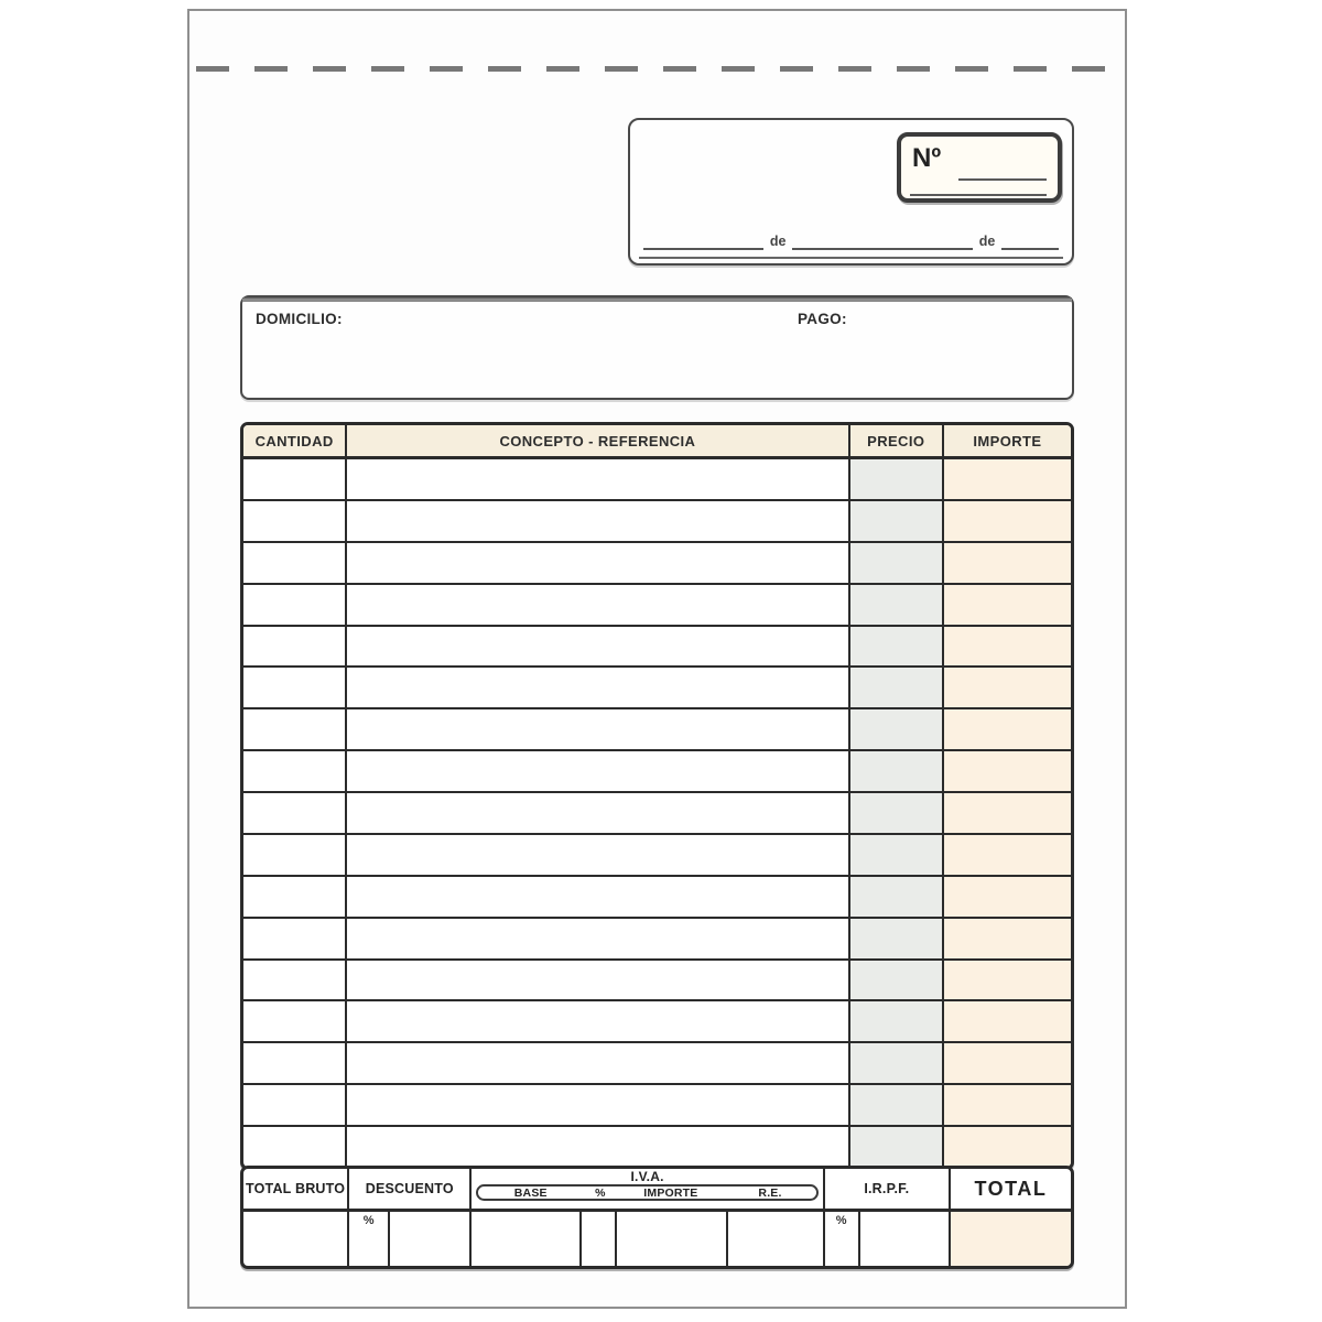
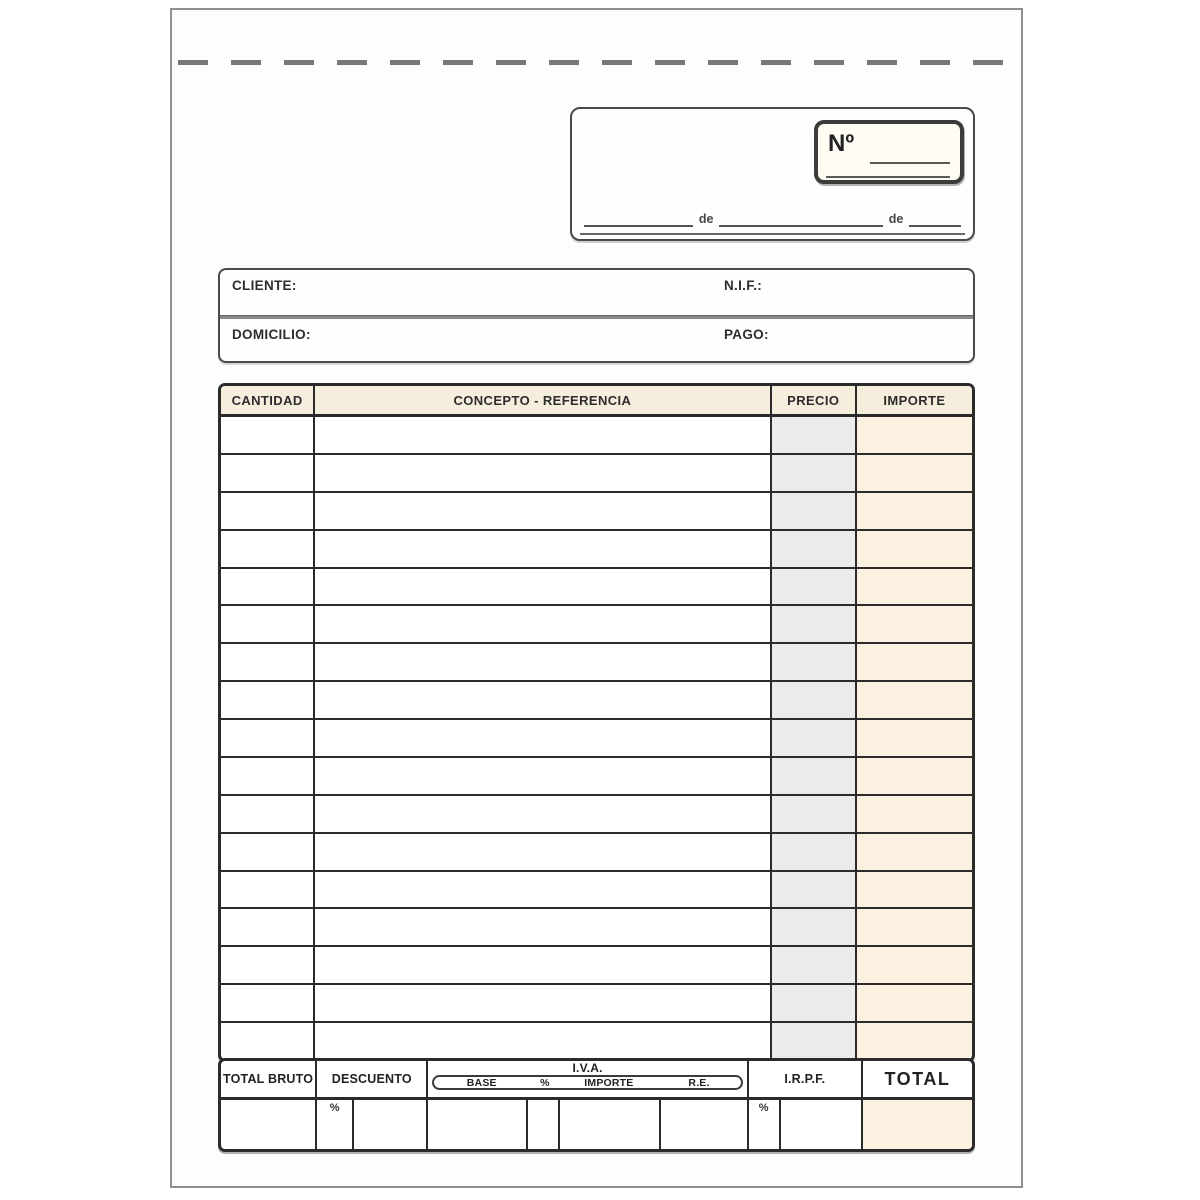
  Nº
  de
  de
+ CLIENTE:
+ N.I.F.:
  DOMICILIO:
  PAGO:
  CANTIDAD
  CONCEPTO - REFERENCIA
  PRECIO
  IMPORTE
  TOTAL BRUTO
  DESCUENTO
  I.V.A.
  BASE
  %
  IMPORTE
  R.E.
  I.R.P.F.
  TOTAL
  %
  %
